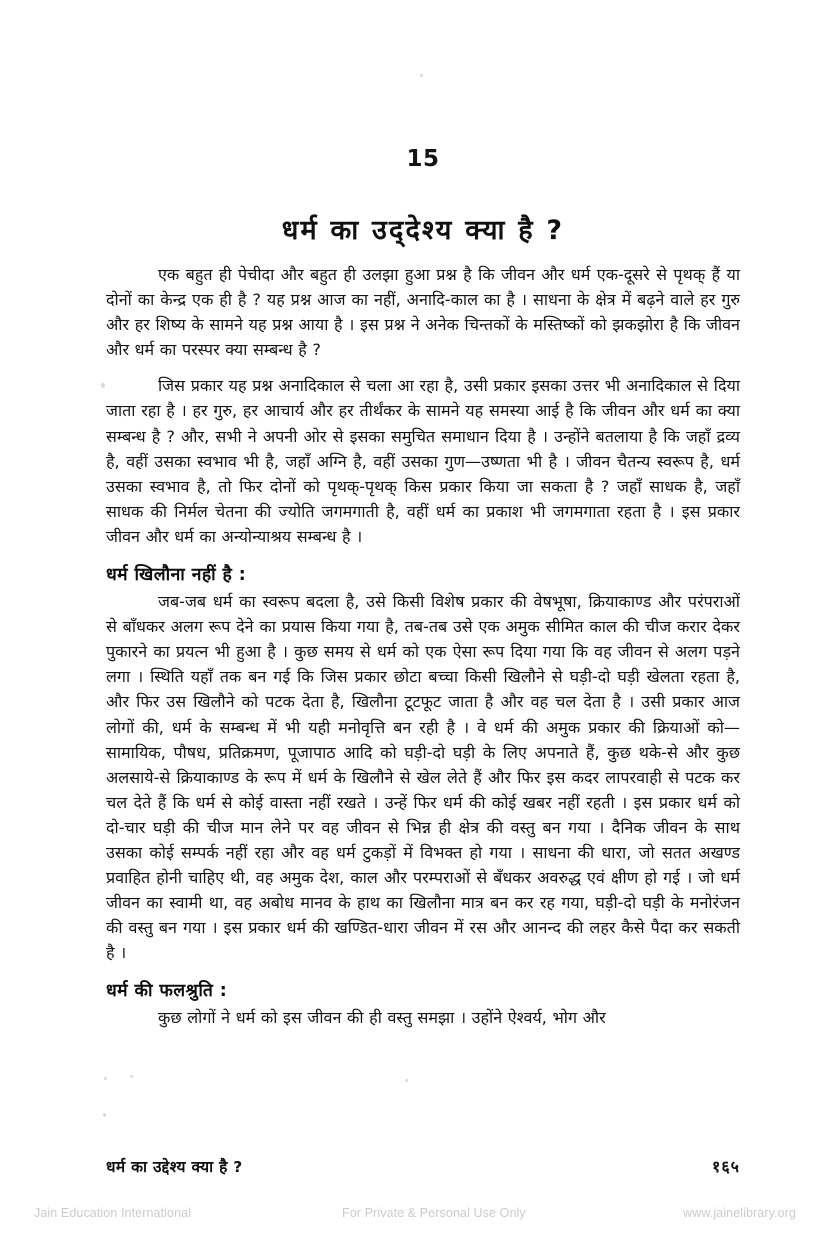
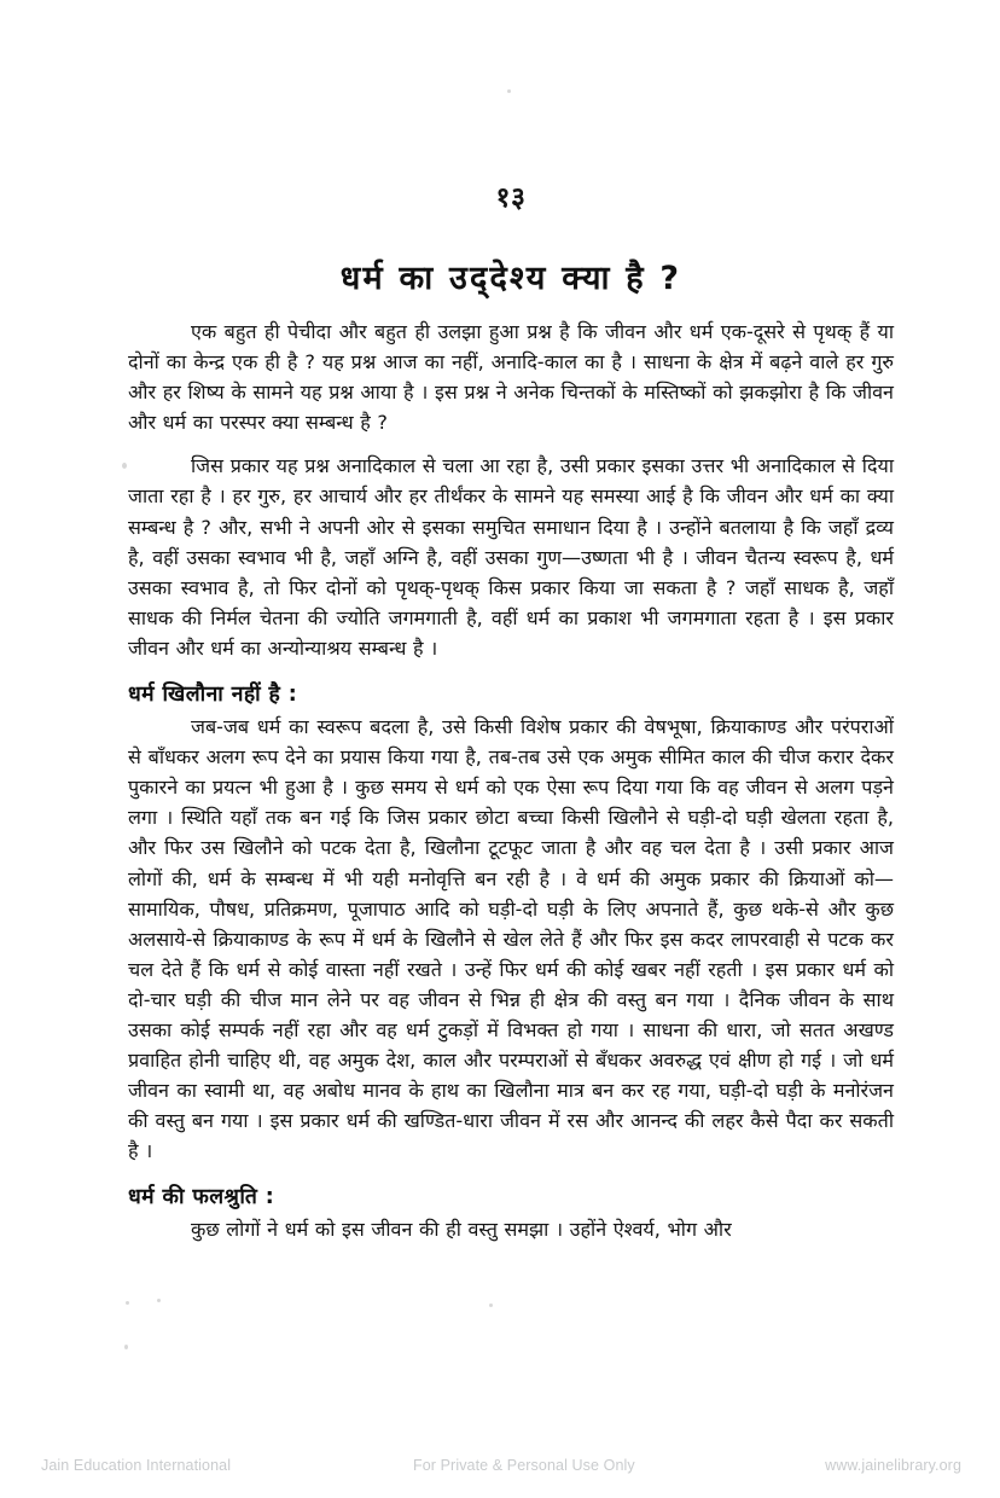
- 15
+ १३
  धर्म का उद्‌देश्य क्या है ?
  एक बहुत ही पेचीदा और बहुत ही उलझा हुआ प्रश्न है कि जीवन और धर्म एक-दूसरे से पृथक् हैं या दोनों का केन्द्र एक ही है ? यह प्रश्न आज का नहीं, अनादि-काल का है । साधना के क्षेत्र में बढ़ने वाले हर गुरु और हर शिष्य के सामने यह प्रश्न आया है । इस प्रश्न ने अनेक चिन्तकों के मस्तिष्कों को झकझोरा है कि जीवन और धर्म का परस्पर क्या सम्बन्ध है ?
  जिस प्रकार यह प्रश्न अनादिकाल से चला आ रहा है, उसी प्रकार इसका उत्तर भी अनादिकाल से दिया जाता रहा है । हर गुरु, हर आचार्य और हर तीर्थंकर के सामने यह समस्या आई है कि जीवन और धर्म का क्या सम्बन्ध है ? और, सभी ने अपनी ओर से इसका समुचित समाधान दिया है । उन्होंने बतलाया है कि जहाँ द्रव्य है, वहीं उसका स्वभाव भी है, जहाँ अग्नि है, वहीं उसका गुण—उष्णता भी है । जीवन चैतन्य स्वरूप है, धर्म उसका स्वभाव है, तो फिर दोनों को पृथक्-पृथक् किस प्रकार किया जा सकता है ? जहाँ साधक है, जहाँ साधक की निर्मल चेतना की ज्योति जगमगाती है, वहीं धर्म का प्रकाश भी जगमगाता रहता है । इस प्रकार जीवन और धर्म का अन्योन्याश्रय सम्बन्ध है ।
  धर्म खिलौना नहीं है :
  जब-जब धर्म का स्वरूप बदला है, उसे किसी विशेष प्रकार की वेषभूषा, क्रियाकाण्ड और परंपराओं से बाँधकर अलग रूप देने का प्रयास किया गया है, तब-तब उसे एक अमुक सीमित काल की चीज करार देकर पुकारने का प्रयत्न भी हुआ है । कुछ समय से धर्म को एक ऐसा रूप दिया गया कि वह जीवन से अलग पड़ने लगा । स्थिति यहाँ तक बन गई कि जिस प्रकार छोटा बच्चा किसी खिलौने से घड़ी-दो घड़ी खेलता रहता है, और फिर उस खिलौने को पटक देता है, खिलौना टूटफूट जाता है और वह चल देता है । उसी प्रकार आज लोगों की, धर्म के सम्बन्ध में भी यही मनोवृत्ति बन रही है । वे धर्म की अमुक प्रकार की क्रियाओं को—सामायिक, पौषध, प्रतिक्रमण, पूजापाठ आदि को घड़ी-दो घड़ी के लिए अपनाते हैं, कुछ थके-से और कुछ अलसाये-से क्रियाकाण्ड के रूप में धर्म के खिलौने से खेल लेते हैं और फिर इस कदर लापरवाही से पटक कर चल देते हैं कि धर्म से कोई वास्ता नहीं रखते । उन्हें फिर धर्म की कोई खबर नहीं रहती । इस प्रकार धर्म को दो-चार घड़ी की चीज मान लेने पर वह जीवन से भिन्न ही क्षेत्र की वस्तु बन गया । दैनिक जीवन के साथ उसका कोई सम्पर्क नहीं रहा और वह धर्म टुकड़ों में विभक्त हो गया । साधना की धारा, जो सतत अखण्ड प्रवाहित होनी चाहिए थी, वह अमुक देश, काल और परम्पराओं से बँधकर अवरुद्ध एवं क्षीण हो गई । जो धर्म जीवन का स्वामी था, वह अबोध मानव के हाथ का खिलौना मात्र बन कर रह गया, घड़ी-दो घड़ी के मनोरंजन की वस्तु बन गया । इस प्रकार धर्म की खण्डित-धारा जीवन में रस और आनन्द की लहर कैसे पैदा कर सकती है ।
  धर्म की फलश्रुति :
  कुछ लोगों ने धर्म को इस जीवन की ही वस्तु समझा । उहोंने ऐश्वर्य, भोग और
- धर्म का उद्देश्य क्या है ?
- १६५
  Jain Education International
  For Private & Personal Use Only
  www.jainelibrary.org
